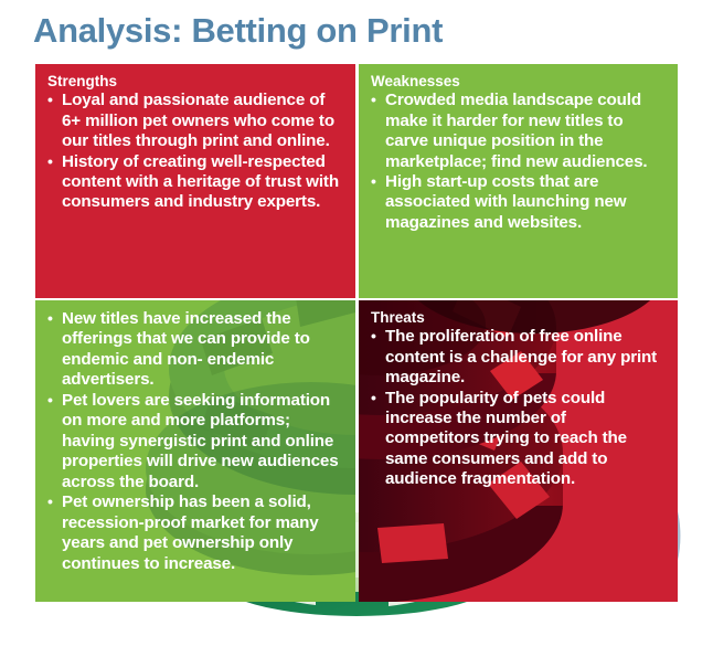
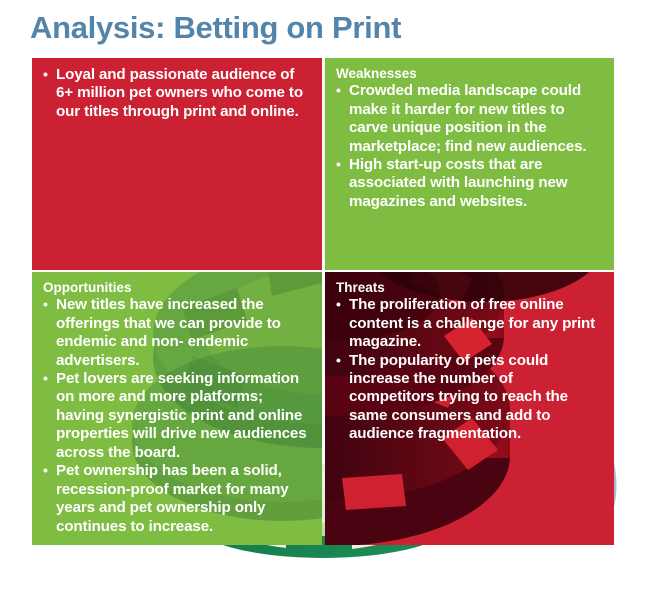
  Analysis: Betting on Print
- Strengths
  Loyal and passionate audience of 6+ million pet owners who come to our titles through print and online.
- History of creating well-respected content with a heritage of trust with consumers and industry experts.
  Weaknesses
  Crowded media landscape could make it harder for new titles to carve unique position in the marketplace; find new audiences.
  High start-up costs that are associated with launching new magazines and websites.
+ Opportunities
  New titles have increased the offerings that we can provide to endemic and non- endemic advertisers.
  Pet lovers are seeking information on more and more platforms; having synergistic print and online properties will drive new audiences across the board.
  Pet ownership has been a solid, recession-proof market for many years and pet ownership only continues to increase.
  Threats
  The proliferation of free online content is a challenge for any print magazine.
  The popularity of pets could increase the number of competitors trying to reach the same consumers and add to audience fragmentation.
